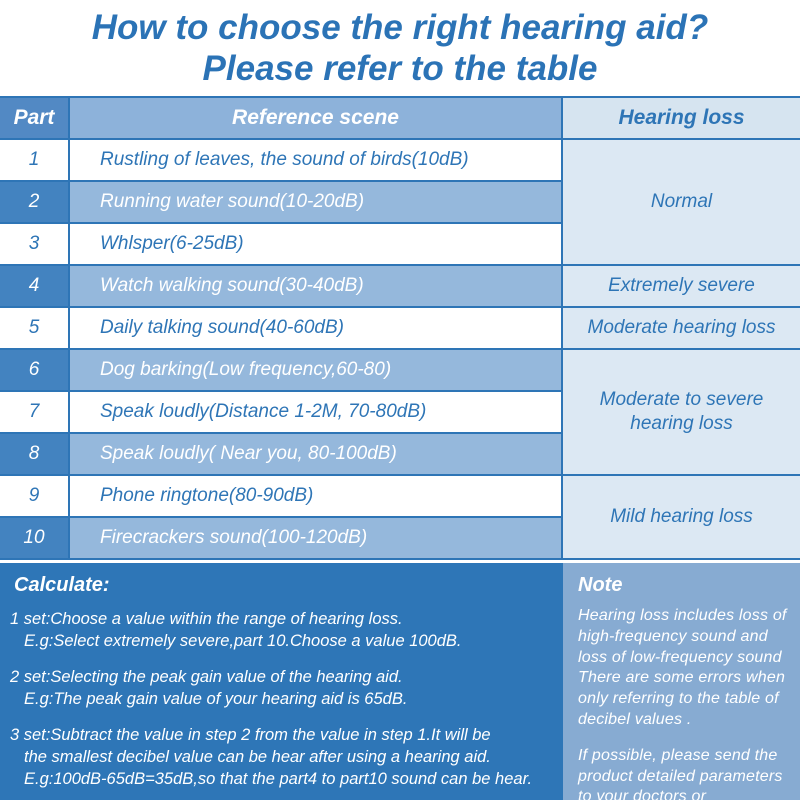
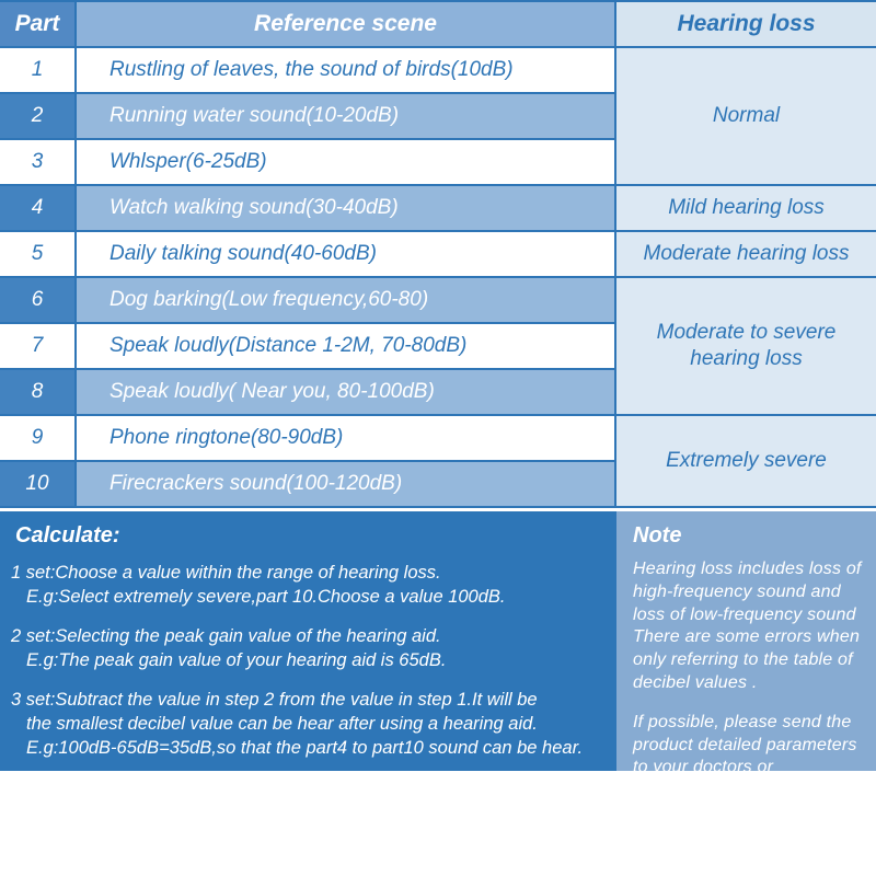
- How to choose the right hearing aid?
- Please refer to the table
  Part
  Reference scene
  Hearing loss
  1
  Rustling of leaves, the sound of birds(10dB)
  2
  Running water sound(10-20dB)
  3
  Whlsper(6-25dB)
  4
  Watch walking sound(30-40dB)
  5
  Daily talking sound(40-60dB)
  6
  Dog barking(Low frequency,60-80)
  7
  Speak loudly(Distance 1-2M, 70-80dB)
  8
  Speak loudly( Near you, 80-100dB)
  9
  Phone ringtone(80-90dB)
  10
  Firecrackers sound(100-120dB)
  Normal
- Extremely severe
+ Mild hearing loss
  Moderate hearing loss
  Moderate to severe hearing loss
- Mild hearing loss
+ Extremely severe
  Calculate:
  1 set:Choose a value within the range of hearing loss.
  E.g:Select extremely severe,part 10.Choose a value 100dB.
  2 set:Selecting the peak gain value of the hearing aid.
  E.g:The peak gain value of your hearing aid is 65dB.
  3 set:Subtract the value in step 2 from the value in step 1.It will be
  the smallest decibel value can be hear after using a hearing aid.
  E.g:100dB-65dB=35dB,so that the part4 to part10 sound can be hear.
  Note
  Hearing loss includes loss of high-frequency sound and loss of low-frequency sound There are some errors when only referring to the table of decibel values .
  If possible, please send the product detailed parameters to your doctors or
